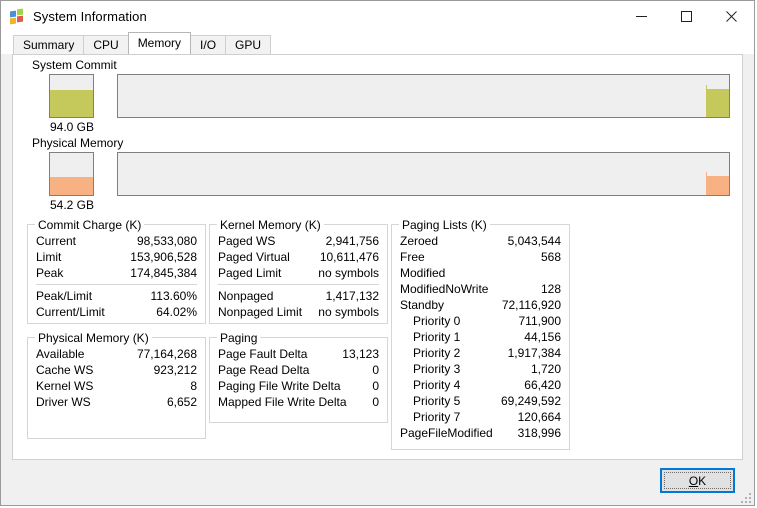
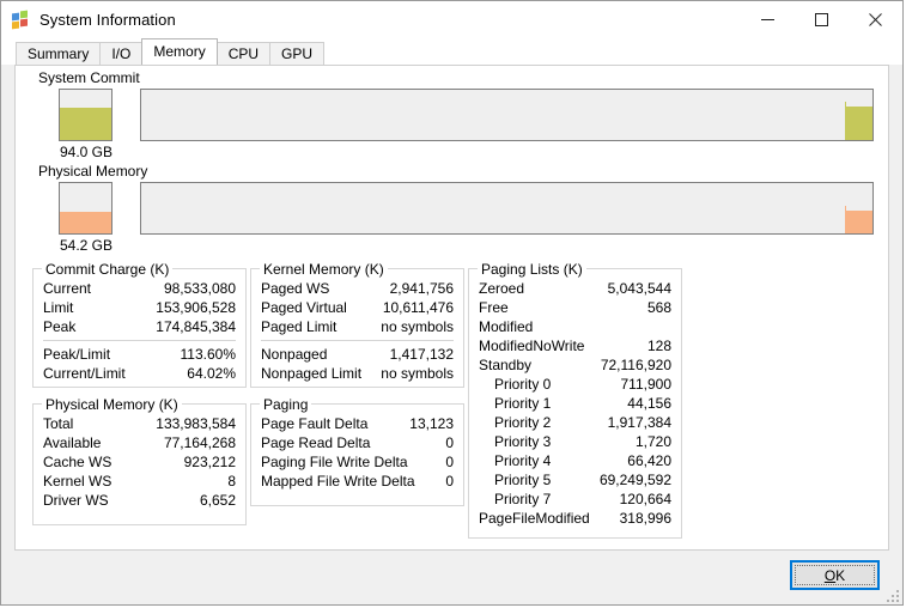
  System Information
  Summary
- CPU
+ I/O
  Memory
- I/O
+ CPU
  GPU
  System Commit
  94.0 GB
  Physical Memory
  54.2 GB
  Commit Charge (K)
  Current
  98,533,080
  Limit
  153,906,528
  Peak
  174,845,384
  Peak/Limit
  113.60%
  Current/Limit
  64.02%
  Physical Memory (K)
+ Total
+ 133,983,584
  Available
  77,164,268
  Cache WS
  923,212
  Kernel WS
  8
  Driver WS
  6,652
  Kernel Memory (K)
  Paged WS
  2,941,756
  Paged Virtual
  10,611,476
  Paged Limit
  no symbols
  Nonpaged
  1,417,132
  Nonpaged Limit
  no symbols
  Paging
  Page Fault Delta
  13,123
  Page Read Delta
  0
  Paging File Write Delta
  0
  Mapped File Write Delta
  0
  Paging Lists (K)
  Zeroed
  5,043,544
  Free
  568
  Modified
  ModifiedNoWrite
  128
  Standby
  72,116,920
  Priority 0
  711,900
  Priority 1
  44,156
  Priority 2
  1,917,384
  Priority 3
  1,720
  Priority 4
  66,420
  Priority 5
  69,249,592
  Priority 7
  120,664
  PageFileModified
  318,996
  O
  K
